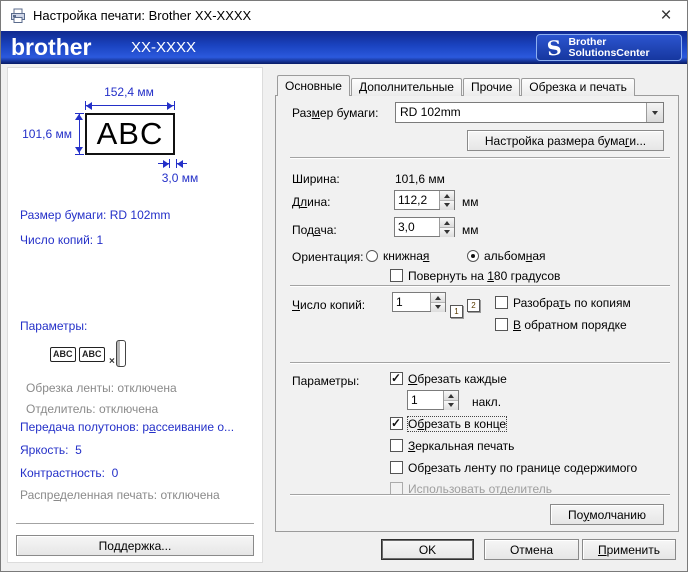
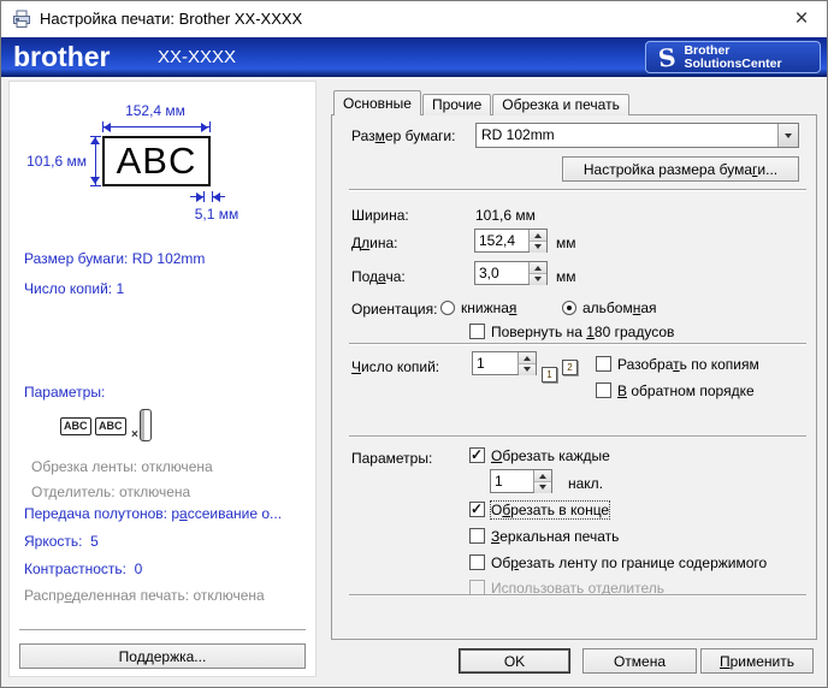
  Настройка печати: Brother XX-XXXX
  ×
  brother
  XX-XXXX
  Brother
  SolutionsCenter
  152,4 мм
  ABC
  101,6 мм
- 3,0 мм
+ 5,1 мм
  Размер бумаги: RD 102mm
  Число копий: 1
  Параметры:
  ABC
  ABC
  ×
  Обрезка ленты: отключена
  Отделитель: отключена
  Передача полутонов: рассеивание о...
  Яркость: 5
  Контрастность: 0
  Распределенная печать: отключена
  Под
  д
  ержка...
  Размер бумаги:
  RD 102mm
  Настройка размера бума
  г
  и...
  Ширина:
  101,6 мм
  Длина:
- 112,2
+ 152,4
  мм
  Подача:
  3,0
  мм
  Ориентация:
  книжная
  альбомная
  Повернуть на 180 градусов
  Число копий:
  1
  2
  1
  Разобрать по копиям
  В обратном порядке
  Параметры:
  Обрезать каждые
  1
  накл.
  Обрезать в конце
  Зеркальная печать
  Обрезать ленту по границе содержимого
  Использовать отделитель
- По
- у
- молчанию
  Основные
- Дополнительные
  Прочие
  Обрезка и печать
  OK
  Отмена
  П
  рименить
